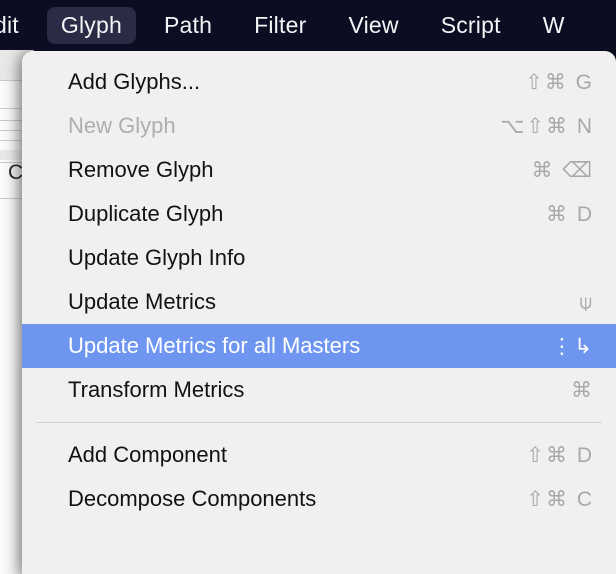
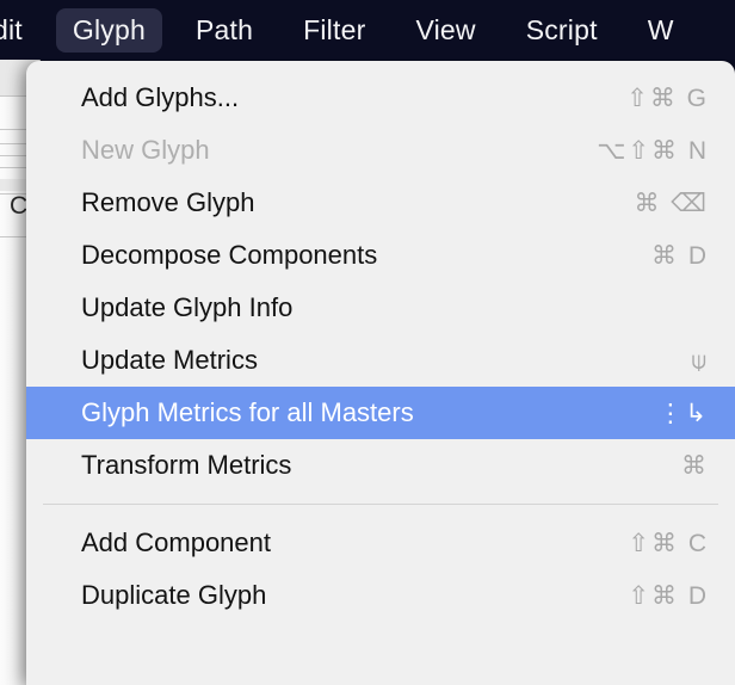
  C
  dit
  Glyph
  Path
  Filter
  View
  Script
  W
  Add Glyphs...
  ⇧⌘ G
  New Glyph
  ⌥⇧⌘ N
  Remove Glyph
  ⌘ ⌫
- Duplicate Glyph
+ Decompose Components
  ⌘ D
  Update Glyph Info
  Update Metrics
  ⍦
- Update Metrics for all Masters
+ Glyph Metrics for all Masters
  ⋮↳
  Transform Metrics
  ⌘
  Add Component
- ⇧⌘ D
+ ⇧⌘ C
- Decompose Components
+ Duplicate Glyph
- ⇧⌘ C
+ ⇧⌘ D
